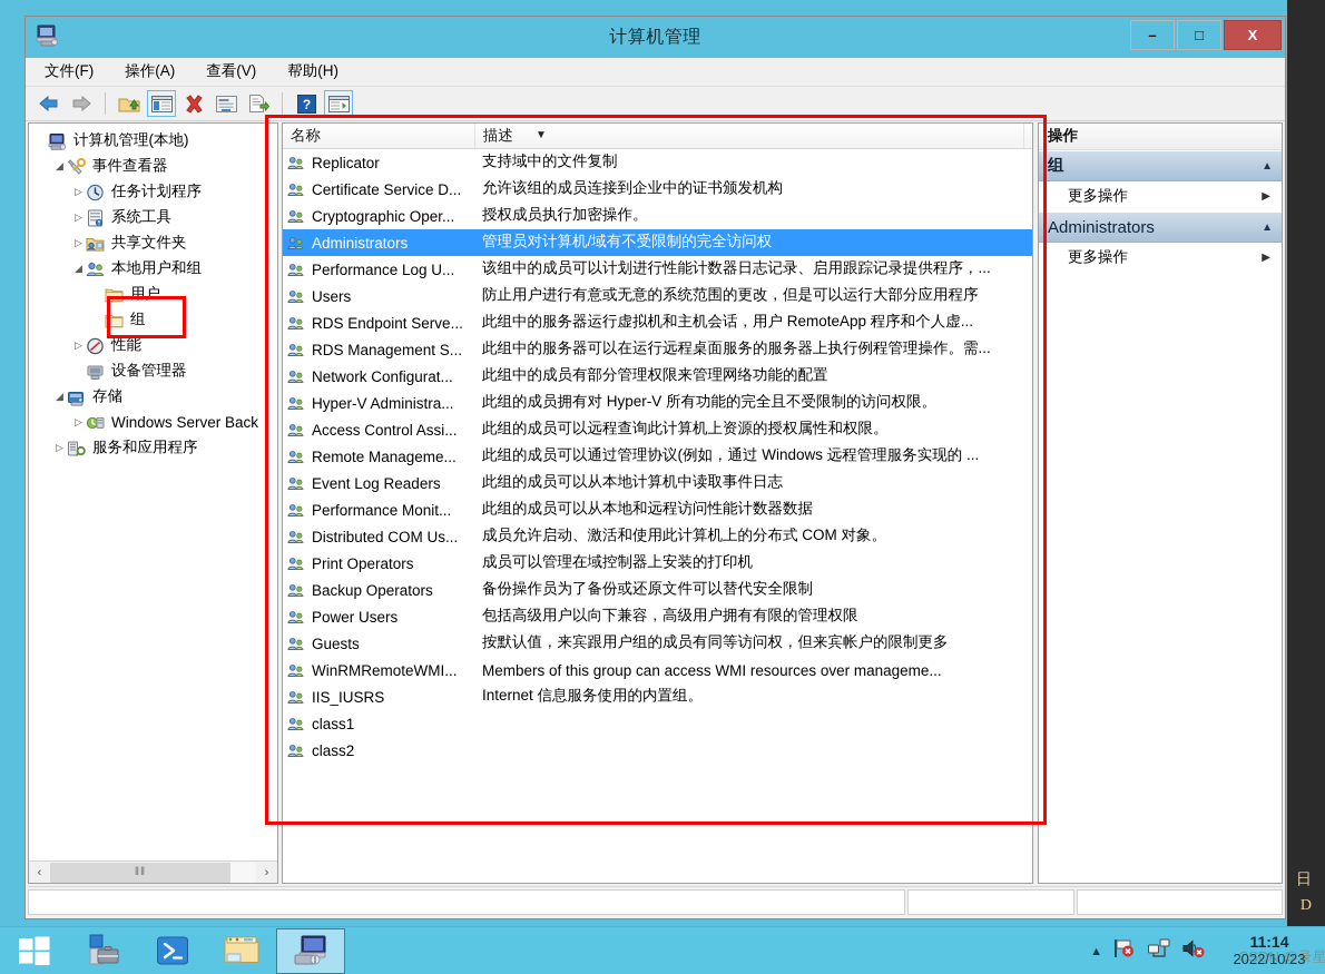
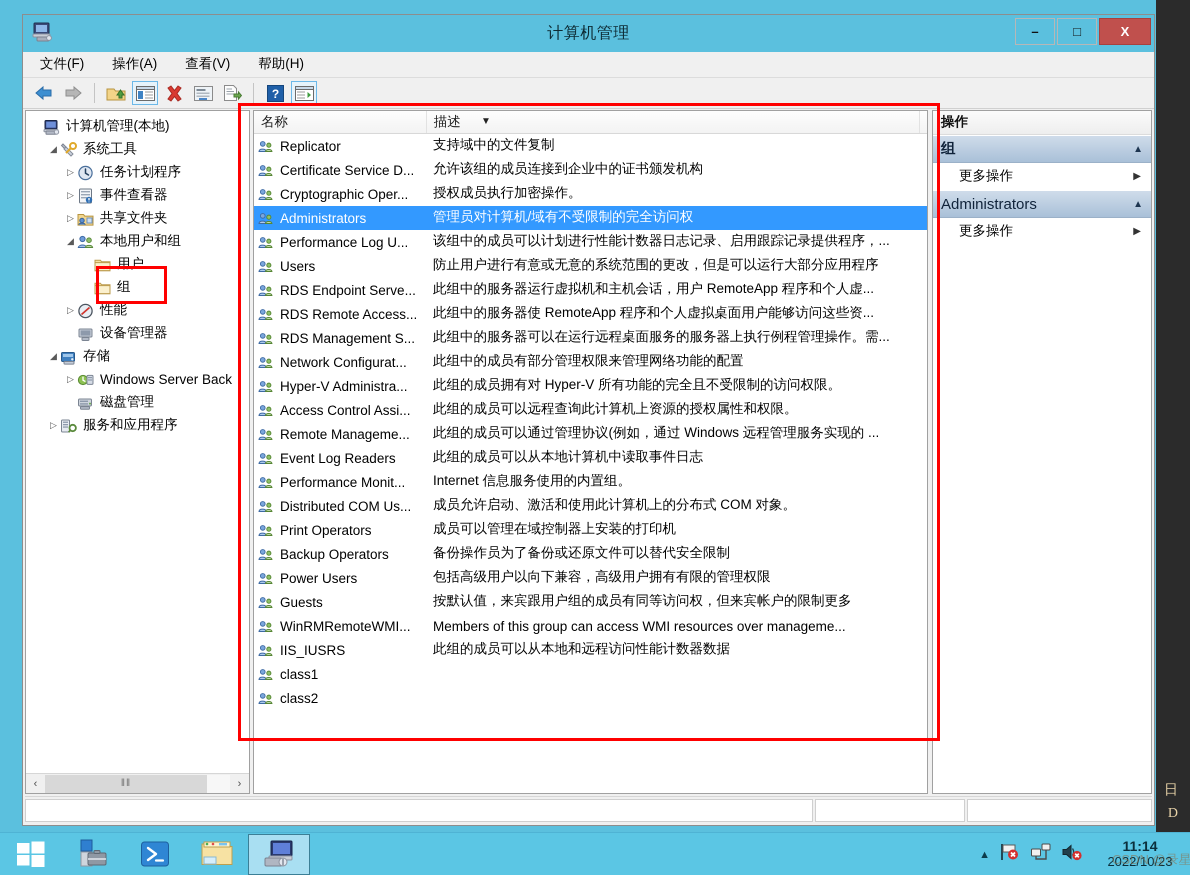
  日
  D
  计算机管理
  –
  □
  X
  文件(F)
  操作(A)
  查看(V)
  帮助(H)
  ?
  计算机管理(本地)
  ◢
- 事件查看器
+ 系统工具
  ▷
  任务计划程序
  ▷
- 系统工具
+ 事件查看器
  ▷
  共享文件夹
  ◢
  本地用户和组
  用户
  组
  ▷
  性能
  设备管理器
  ◢
  存储
  ▷
  Windows Server Back
+ 磁盘管理
  ▷
  服务和应用程序
  ‹
  ‖‖
  ›
  名称
  描述
  ▼
  Replicator
  支持域中的文件复制
  Certificate Service D...
  允许该组的成员连接到企业中的证书颁发机构
  Cryptographic Oper...
  授权成员执行加密操作。
  Administrators
  管理员对计算机/域有不受限制的完全访问权
  Performance Log U...
  该组中的成员可以计划进行性能计数器日志记录、启用跟踪记录提供程序，...
  Users
  防止用户进行有意或无意的系统范围的更改，但是可以运行大部分应用程序
  RDS Endpoint Serve...
  此组中的服务器运行虚拟机和主机会话，用户 RemoteApp 程序和个人虚...
+ RDS Remote Access...
+ 此组中的服务器使 RemoteApp 程序和个人虚拟桌面用户能够访问这些资...
  RDS Management S...
  此组中的服务器可以在运行远程桌面服务的服务器上执行例程管理操作。需...
  Network Configurat...
  此组中的成员有部分管理权限来管理网络功能的配置
  Hyper-V Administra...
  此组的成员拥有对 Hyper-V 所有功能的完全且不受限制的访问权限。
  Access Control Assi...
  此组的成员可以远程查询此计算机上资源的授权属性和权限。
  Remote Manageme...
  此组的成员可以通过管理协议(例如，通过 Windows 远程管理服务实现的 ...
  Event Log Readers
  此组的成员可以从本地计算机中读取事件日志
  Performance Monit...
- 此组的成员可以从本地和远程访问性能计数器数据
+ Internet 信息服务使用的内置组。
  Distributed COM Us...
  成员允许启动、激活和使用此计算机上的分布式 COM 对象。
  Print Operators
  成员可以管理在域控制器上安装的打印机
  Backup Operators
  备份操作员为了备份或还原文件可以替代安全限制
  Power Users
  包括高级用户以向下兼容，高级用户拥有有限的管理权限
  Guests
  按默认值，来宾跟用户组的成员有同等访问权，但来宾帐户的限制更多
  WinRMRemoteWMI...
  Members of this group can access WMI resources over manageme...
  IIS_IUSRS
- Internet 信息服务使用的内置组。
+ 此组的成员可以从本地和远程访问性能计数器数据
  class1
  class2
  操作
  组
  ▲
  更多操作
  ▶
  Administrators
  ▲
  更多操作
  ▶
  ▲
  11:14
  2022/10/23
  CSDN @录星
